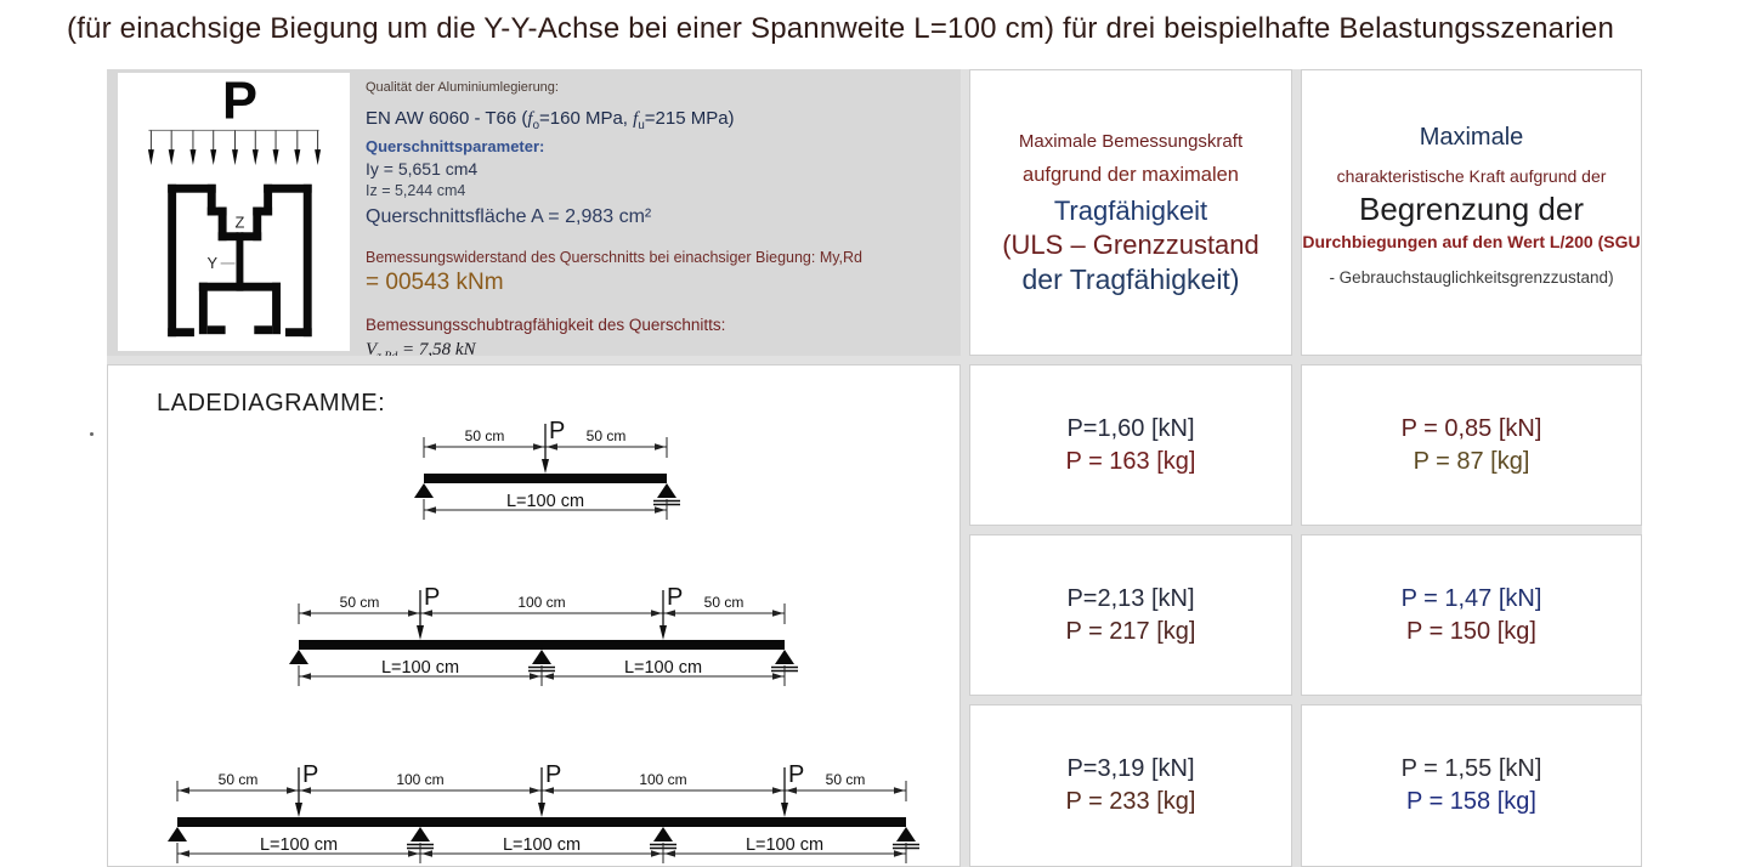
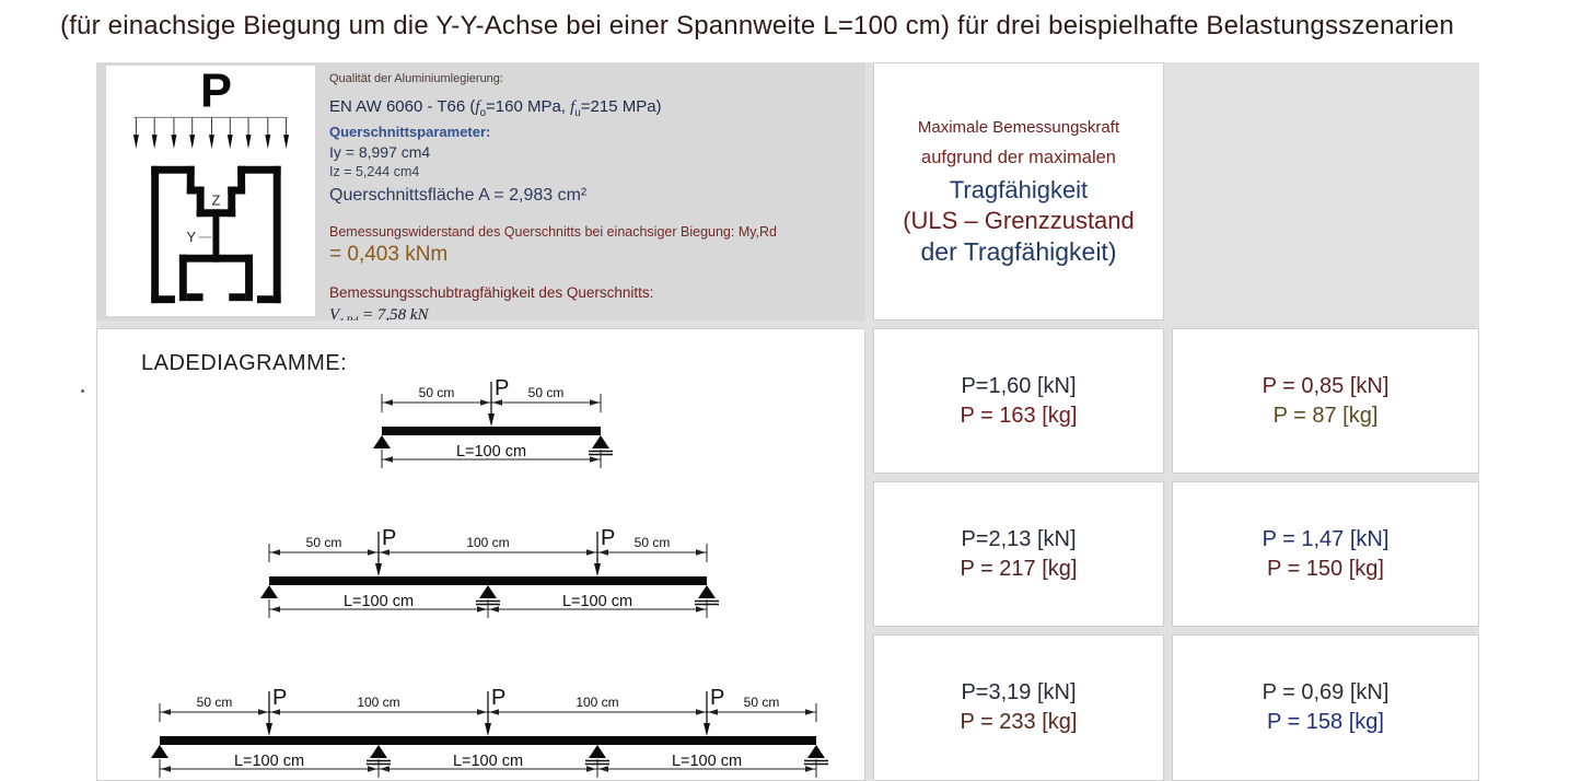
  (für einachsige Biegung um die Y-Y-Achse bei einer Spannweite L=100 cm) für drei beispielhafte Belastungsszenarien
  P
  Z
  Y
  Qualität der Aluminiumlegierung:
  EN AW 6060 - T66 (fo=160 MPa, fu=215 MPa)
  Querschnittsparameter:
- Iy = 5,651 cm4
+ Iy = 8,997 cm4
  Iz = 5,244 cm4
  Querschnittsfläche A = 2,983 cm²
  Bemessungswiderstand des Querschnitts bei einachsiger Biegung: My,Rd
- = 00543 kNm
+ = 0,403 kNm
  Bemessungsschubtragfähigkeit des Querschnitts:
  Maximale Bemessungskraft
  aufgrund der maximalen
  Tragfähigkeit
  (ULS – Grenzzustand
  der Tragfähigkeit)
- Maximale
- charakteristische Kraft aufgrund der
- Begrenzung der
- Durchbiegungen auf den Wert L/200 (SGU
- - Gebrauchstauglichkeitsgrenzzustand)
  LADEDIAGRAMME:
  50 cm
  50 cm
  P
  L=100 cm
  50 cm
  100 cm
  50 cm
  P
  P
  L=100 cm
  L=100 cm
  50 cm
  100 cm
  100 cm
  50 cm
  P
  P
  P
  L=100 cm
  L=100 cm
  L=100 cm
  P=1,60 [kN]
  P = 163 [kg]
  P = 0,85 [kN]
  P = 87 [kg]
  P=2,13 [kN]
  P = 217 [kg]
  P = 1,47 [kN]
  P = 150 [kg]
  P=3,19 [kN]
  P = 233 [kg]
- P = 1,55 [kN]
+ P = 0,69 [kN]
  P = 158 [kg]
